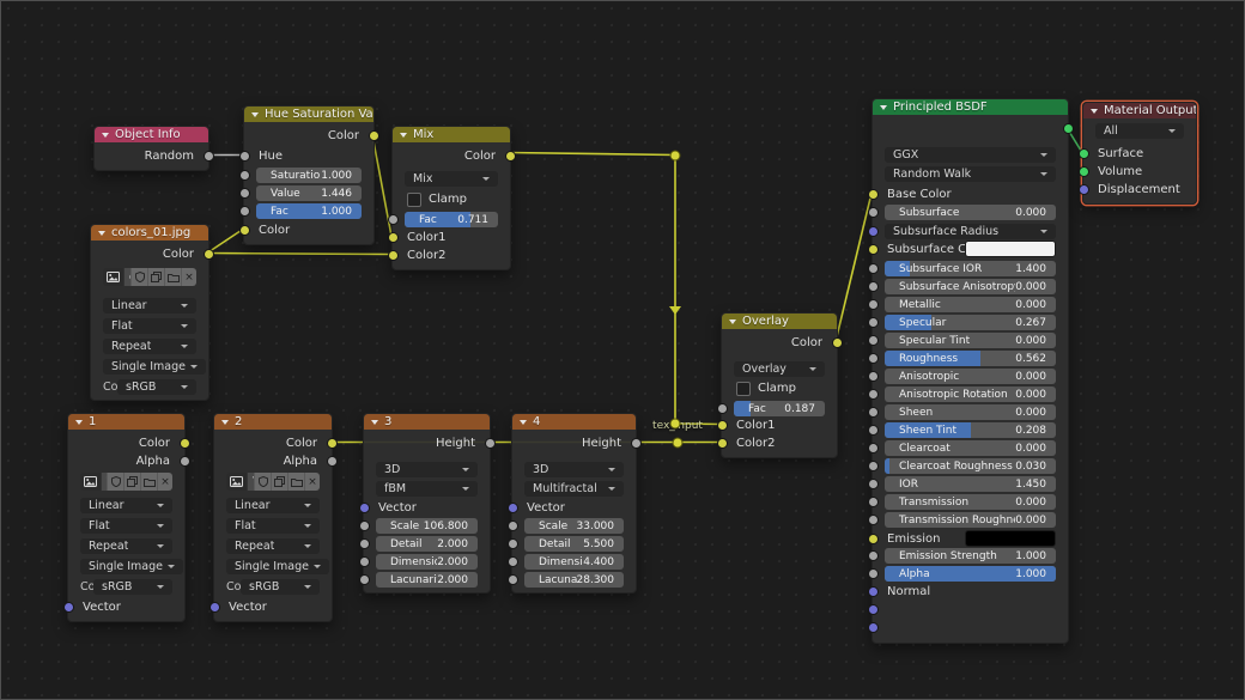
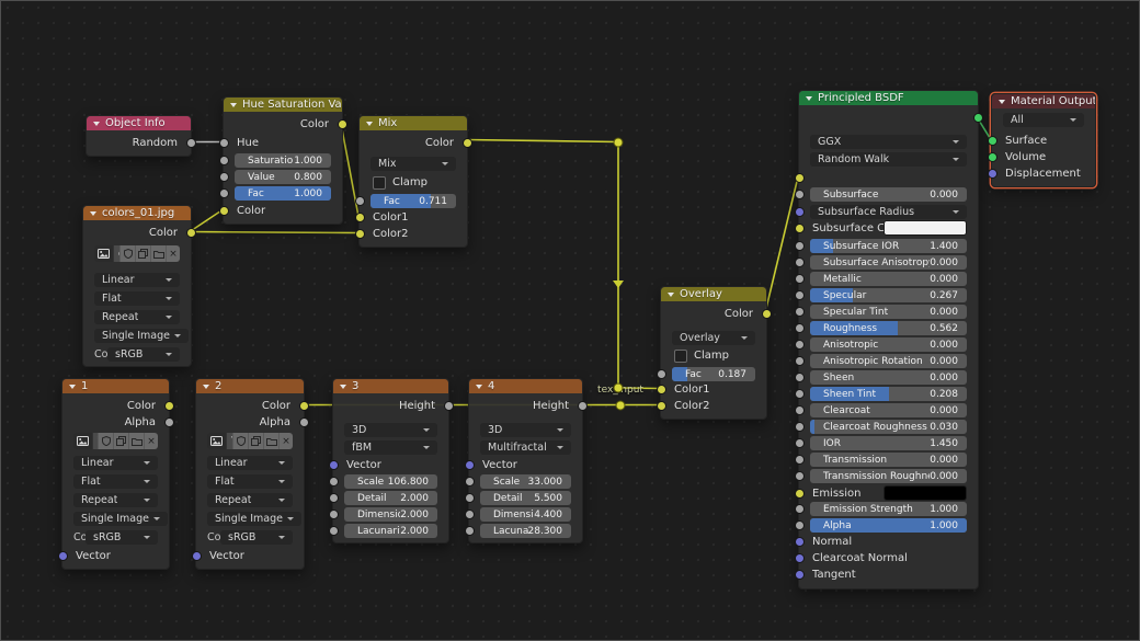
  Object Info
  Random
  Hue Saturation Va
  Color
  Hue
  Saturatio
  1.000
  Value
- 1.446
+ 0.800
  Fac
  1.000
  Color
  Mix
  Color
  Mix
  Clamp
  Fac
  0.711
  Color1
  Color2
  colors_01.jpg
  Color
  ×
  Linear
  Flat
  Repeat
  Single Image
  sRGB
  1
  Color
  Alpha
  ×
  Linear
  Flat
  Repeat
  Single Image
  sRGB
  Vector
  2
  Color
  Alpha
  ×
  Linear
  Flat
  Repeat
  Single Image
  sRGB
  Vector
  3
  Height
  3D
  fBM
  Vector
  Scale
  106.800
  Detail
  2.000
  Dimensi
  2.000
  Lacunari
  2.000
  4
  Height
  3D
  Multifractal
  Vector
  Scale
  33.000
  Detail
  5.500
  Dimensi
  4.400
  28.300
  Overlay
  Color
  Overlay
  Clamp
  Fac
  0.187
  Color1
  Color2
  Principled BSDF
  GGX
  Random Walk
- Base Color
  Subsurface
  0.000
  Subsurface Radius
  Subsurface C
  Subsurface IOR
  1.400
  Subsurface Anisotrop
  0.000
  Metallic
  0.000
  Specular
  0.267
  Specular Tint
  0.000
  Roughness
  0.562
  Anisotropic
  0.000
  Anisotropic Rotation
  0.000
  Sheen
  0.000
  Sheen Tint
  0.208
  Clearcoat
  0.000
  Clearcoat Roughness
  0.030
  IOR
  1.450
  Transmission
  0.000
  Transmission Roughn
  0.000
  Emission
  Emission Strength
  1.000
  Alpha
  1.000
  Normal
+ Clearcoat Normal
+ Tangent
  Material Output
  All
  Surface
  Volume
  Displacement
  texnput
